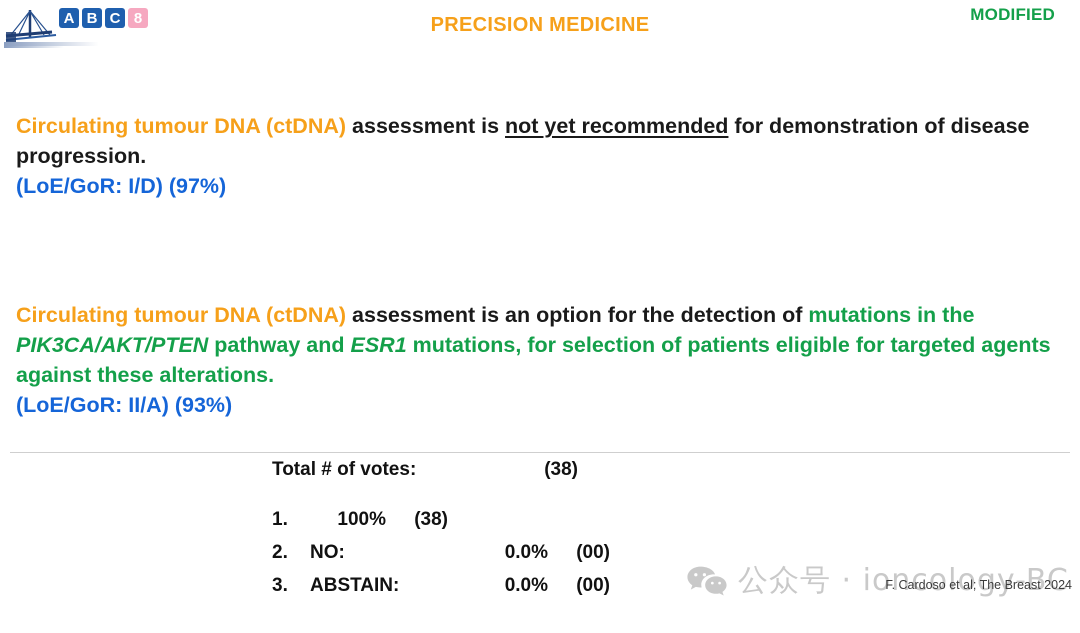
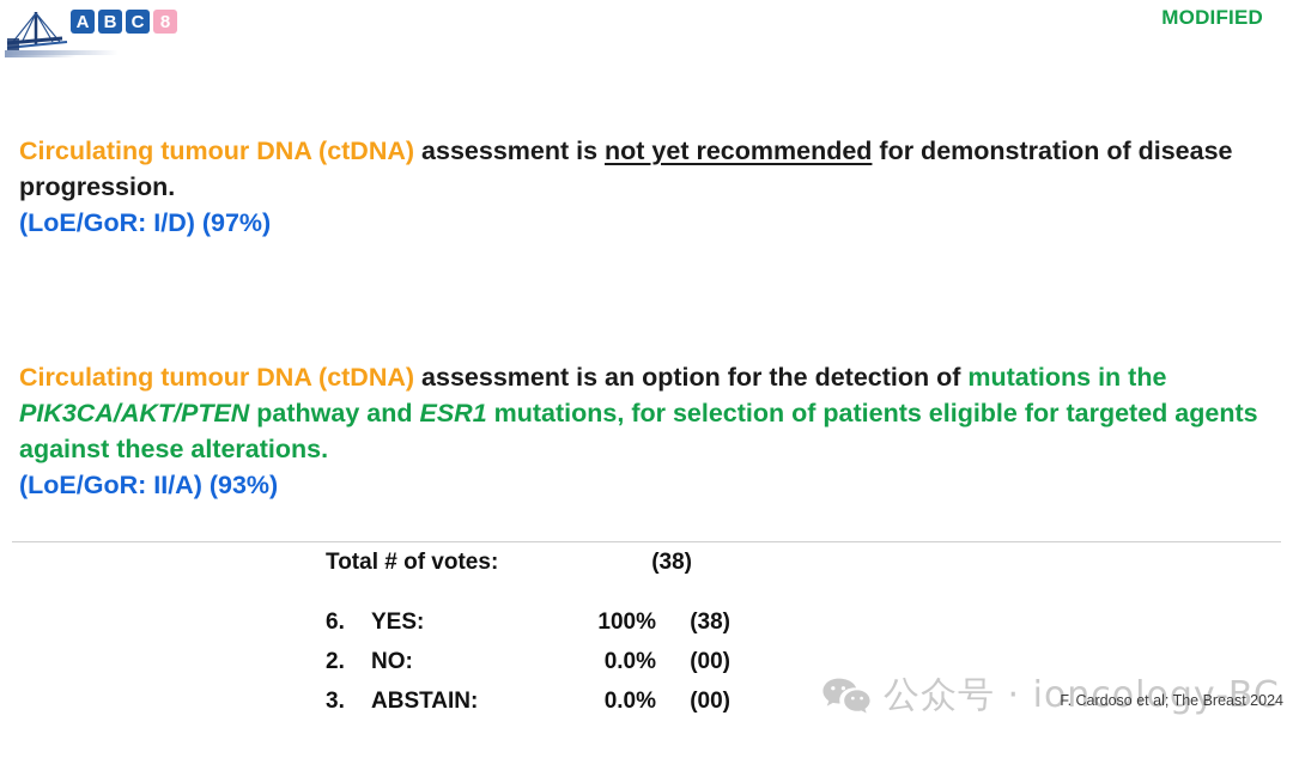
  A
  B
  C
  8
- PRECISION MEDICINE
  MODIFIED
  Circulating tumour DNA (ctDNA) assessment is not yet recommended for demonstration of disease progression.
  (LoE/GoR: I/D) (97%)
  Circulating tumour DNA (ctDNA) assessment is an option for the detection of mutations in the PIK3CA/AKT/PTEN pathway and ESR1 mutations, for selection of patients eligible for targeted agents against these alterations.
  (LoE/GoR: II/A) (93%)
  Total # of votes:
  (38)
- 1.
+ 6.
+ YES:
  100%
  (38)
  2.
  NO:
  0.0%
  (00)
  3.
  ABSTAIN:
  0.0%
  (00)
  公众号 · ioncology-BC
  F. Cardoso et al; The Breast 2024
